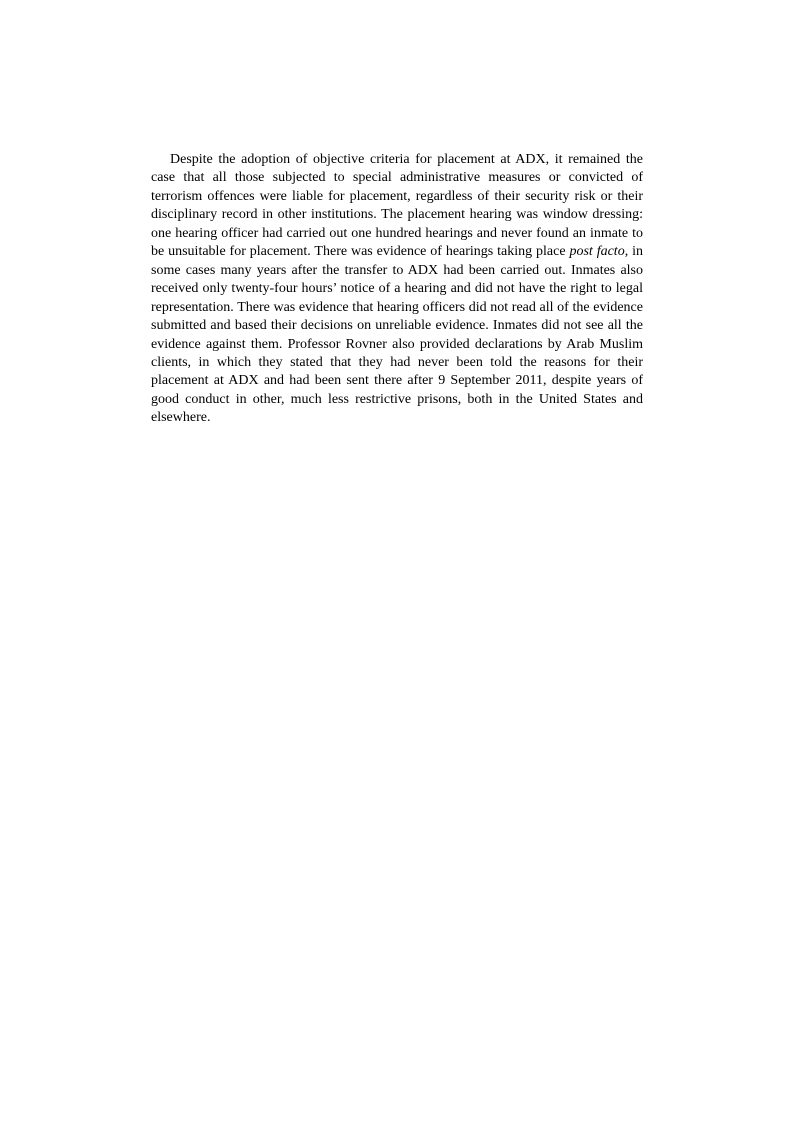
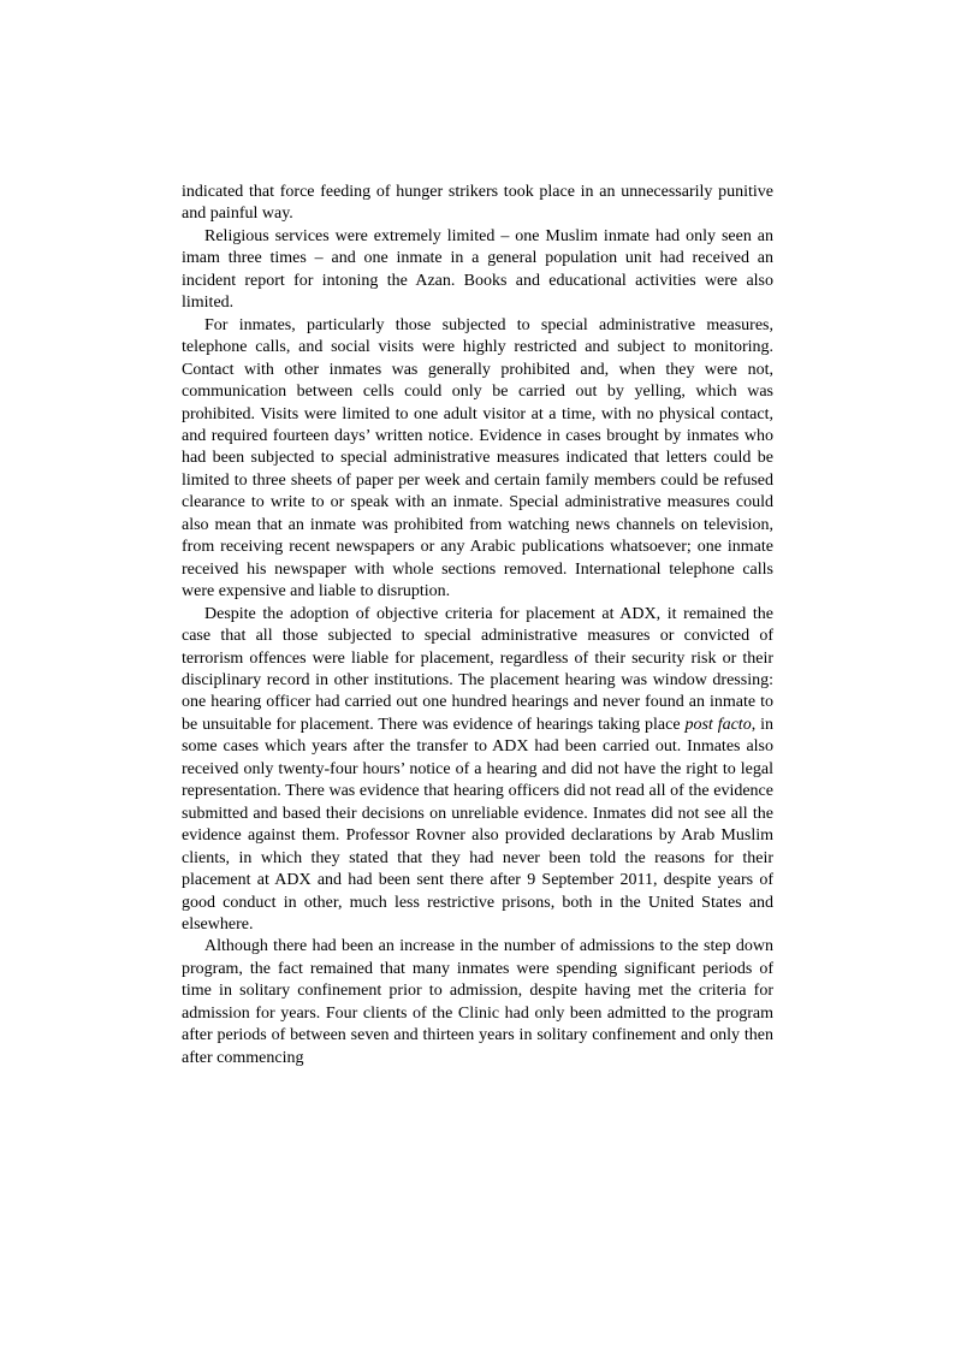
+ indicated that force feeding of hunger strikers took place in an unnecessarily punitive and painful way.
+ Religious services were extremely limited – one Muslim inmate had only seen an imam three times – and one inmate in a general population unit had received an incident report for intoning the Azan. Books and educational activities were also limited.
+ For inmates, particularly those subjected to special administrative measures, telephone calls, and social visits were highly restricted and subject to monitoring. Contact with other inmates was generally prohibited and, when they were not, communication between cells could only be carried out by yelling, which was prohibited. Visits were limited to one adult visitor at a time, with no physical contact, and required fourteen days’ written notice. Evidence in cases brought by inmates who had been subjected to special administrative measures indicated that letters could be limited to three sheets of paper per week and certain family members could be refused clearance to write to or speak with an inmate. Special administrative measures could also mean that an inmate was prohibited from watching news channels on television, from receiving recent newspapers or any Arabic publications whatsoever; one inmate received his newspaper with whole sections removed. International telephone calls were expensive and liable to disruption.
- Despite the adoption of objective criteria for placement at ADX, it remained the case that all those subjected to special administrative measures or convicted of terrorism offences were liable for placement, regardless of their security risk or their disciplinary record in other institutions. The placement hearing was window dressing: one hearing officer had carried out one hundred hearings and never found an inmate to be unsuitable for placement. There was evidence of hearings taking place post facto, in some cases many years after the transfer to ADX had been carried out. Inmates also received only twenty-four hours’ notice of a hearing and did not have the right to legal representation. There was evidence that hearing officers did not read all of the evidence submitted and based their decisions on unreliable evidence. Inmates did not see all the evidence against them. Professor Rovner also provided declarations by Arab Muslim clients, in which they stated that they had never been told the reasons for their placement at ADX and had been sent there after 9 September 2011, despite years of good conduct in other, much less restrictive prisons, both in the United States and elsewhere.
+ Despite the adoption of objective criteria for placement at ADX, it remained the case that all those subjected to special administrative measures or convicted of terrorism offences were liable for placement, regardless of their security risk or their disciplinary record in other institutions. The placement hearing was window dressing: one hearing officer had carried out one hundred hearings and never found an inmate to be unsuitable for placement. There was evidence of hearings taking place post facto, in some cases which years after the transfer to ADX had been carried out. Inmates also received only twenty-four hours’ notice of a hearing and did not have the right to legal representation. There was evidence that hearing officers did not read all of the evidence submitted and based their decisions on unreliable evidence. Inmates did not see all the evidence against them. Professor Rovner also provided declarations by Arab Muslim clients, in which they stated that they had never been told the reasons for their placement at ADX and had been sent there after 9 September 2011, despite years of good conduct in other, much less restrictive prisons, both in the United States and elsewhere.
+ Although there had been an increase in the number of admissions to the step down program, the fact remained that many inmates were spending significant periods of time in solitary confinement prior to admission, despite having met the criteria for admission for years. Four clients of the Clinic had only been admitted to the program after periods of between seven and thirteen years in solitary confinement and only then after commencing
